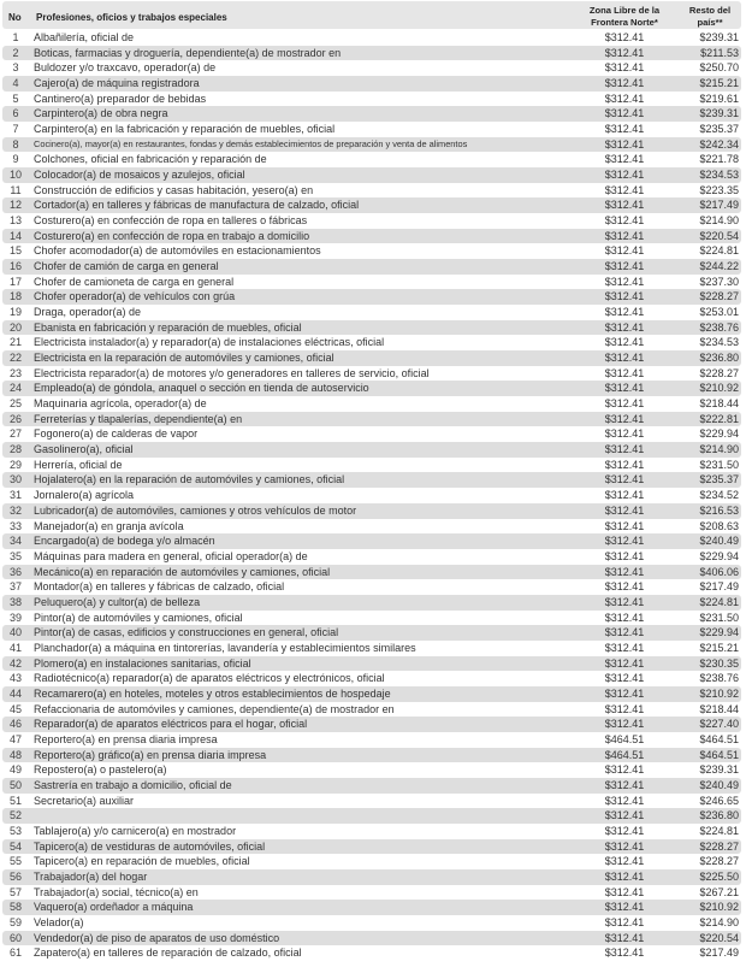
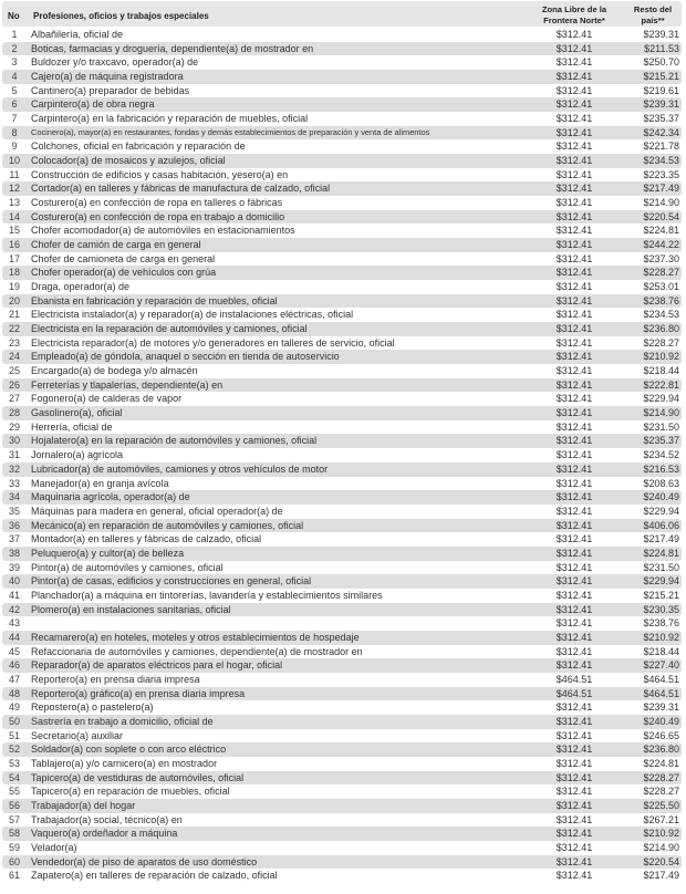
  No
  Profesiones, oficios y trabajos especiales
  Zona Libre de la
  Frontera Norte*
  Resto del
  país**
  1
  Albañilería, oficial de
  $312.41
  $239.31
  2
  Boticas, farmacias y droguería, dependiente(a) de mostrador en
  $312.41
  $211.53
  3
  Buldozer y/o traxcavo, operador(a) de
  $312.41
  $250.70
  4
  Cajero(a) de máquina registradora
  $312.41
  $215.21
  5
  Cantinero(a) preparador de bebidas
  $312.41
  $219.61
  6
  Carpintero(a) de obra negra
  $312.41
  $239.31
  7
  Carpintero(a) en la fabricación y reparación de muebles, oficial
  $312.41
  $235.37
  8
  Cocinero(a), mayor(a) en restaurantes, fondas y demás establecimientos de preparación y venta de alimentos
  $312.41
  $242.34
  9
  Colchones, oficial en fabricación y reparación de
  $312.41
  $221.78
  10
  Colocador(a) de mosaicos y azulejos, oficial
  $312.41
  $234.53
  11
  Construcción de edificios y casas habitación, yesero(a) en
  $312.41
  $223.35
  12
  Cortador(a) en talleres y fábricas de manufactura de calzado, oficial
  $312.41
  $217.49
  13
  Costurero(a) en confección de ropa en talleres o fábricas
  $312.41
  $214.90
  14
  Costurero(a) en confección de ropa en trabajo a domicilio
  $312.41
  $220.54
  15
  Chofer acomodador(a) de automóviles en estacionamientos
  $312.41
  $224.81
  16
  Chofer de camión de carga en general
  $312.41
  $244.22
  17
  Chofer de camioneta de carga en general
  $312.41
  $237.30
  18
  Chofer operador(a) de vehículos con grúa
  $312.41
  $228.27
  19
  Draga, operador(a) de
  $312.41
  $253.01
  20
  Ebanista en fabricación y reparación de muebles, oficial
  $312.41
  $238.76
  21
  Electricista instalador(a) y reparador(a) de instalaciones eléctricas, oficial
  $312.41
  $234.53
  22
  Electricista en la reparación de automóviles y camiones, oficial
  $312.41
  $236.80
  23
  Electricista reparador(a) de motores y/o generadores en talleres de servicio, oficial
  $312.41
  $228.27
  24
  Empleado(a) de góndola, anaquel o sección en tienda de autoservicio
  $312.41
  $210.92
  25
- Maquinaria agrícola, operador(a) de
+ Encargado(a) de bodega y/o almacén
  $312.41
  $218.44
  26
  Ferreterías y tlapalerías, dependiente(a) en
  $312.41
  $222.81
  27
  Fogonero(a) de calderas de vapor
  $312.41
  $229.94
  28
  Gasolinero(a), oficial
  $312.41
  $214.90
  29
  Herrería, oficial de
  $312.41
  $231.50
  30
  Hojalatero(a) en la reparación de automóviles y camiones, oficial
  $312.41
  $235.37
  31
  Jornalero(a) agrícola
  $312.41
  $234.52
  32
  Lubricador(a) de automóviles, camiones y otros vehículos de motor
  $312.41
  $216.53
  33
  Manejador(a) en granja avícola
  $312.41
  $208.63
  34
- Encargado(a) de bodega y/o almacén
+ Maquinaria agrícola, operador(a) de
  $312.41
  $240.49
  35
  Máquinas para madera en general, oficial operador(a) de
  $312.41
  $229.94
  36
  Mecánico(a) en reparación de automóviles y camiones, oficial
  $312.41
  $406.06
  37
  Montador(a) en talleres y fábricas de calzado, oficial
  $312.41
  $217.49
  38
  Peluquero(a) y cultor(a) de belleza
  $312.41
  $224.81
  39
  Pintor(a) de automóviles y camiones, oficial
  $312.41
  $231.50
  40
  Pintor(a) de casas, edificios y construcciones en general, oficial
  $312.41
  $229.94
  41
  Planchador(a) a máquina en tintorerías, lavandería y establecimientos similares
  $312.41
  $215.21
  42
  Plomero(a) en instalaciones sanitarias, oficial
  $312.41
  $230.35
  43
- Radiotécnico(a) reparador(a) de aparatos eléctricos y electrónicos, oficial
  $312.41
  $238.76
  44
  Recamarero(a) en hoteles, moteles y otros establecimientos de hospedaje
  $312.41
  $210.92
  45
  Refaccionaria de automóviles y camiones, dependiente(a) de mostrador en
  $312.41
  $218.44
  46
  Reparador(a) de aparatos eléctricos para el hogar, oficial
  $312.41
  $227.40
  47
  Reportero(a) en prensa diaria impresa
  $464.51
  $464.51
  48
  Reportero(a) gráfico(a) en prensa diaria impresa
  $464.51
  $464.51
  49
  Repostero(a) o pastelero(a)
  $312.41
  $239.31
  50
  Sastrería en trabajo a domicilio, oficial de
  $312.41
  $240.49
  51
  Secretario(a) auxiliar
  $312.41
  $246.65
  52
+ Soldador(a) con soplete o con arco eléctrico
  $312.41
  $236.80
  53
  Tablajero(a) y/o carnicero(a) en mostrador
  $312.41
  $224.81
  54
  Tapicero(a) de vestiduras de automóviles, oficial
  $312.41
  $228.27
  55
  Tapicero(a) en reparación de muebles, oficial
  $312.41
  $228.27
  56
  Trabajador(a) del hogar
  $312.41
  $225.50
  57
  Trabajador(a) social, técnico(a) en
  $312.41
  $267.21
  58
  Vaquero(a) ordeñador a máquina
  $312.41
  $210.92
  59
  Velador(a)
  $312.41
  $214.90
  60
  Vendedor(a) de piso de aparatos de uso doméstico
  $312.41
  $220.54
  61
  Zapatero(a) en talleres de reparación de calzado, oficial
  $312.41
  $217.49
